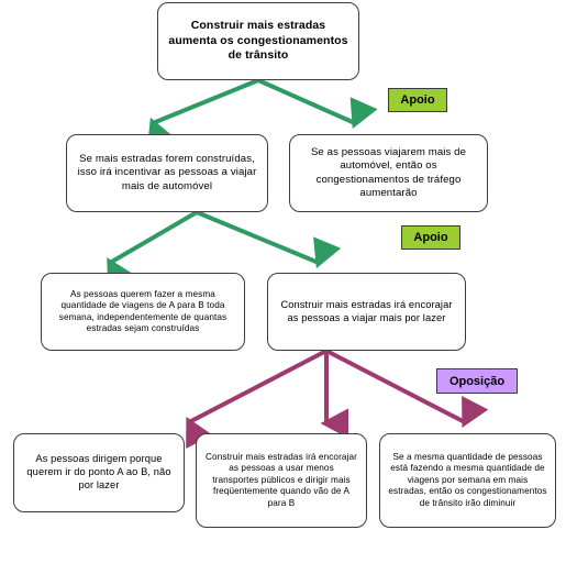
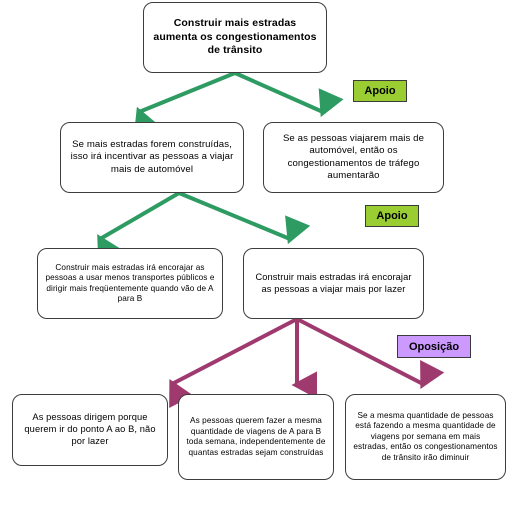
  Construir mais estradas aumenta os congestionamentos de trânsito
  Se mais estradas forem construídas, isso irá incentivar as pessoas a viajar mais de automóvel
  Se as pessoas viajarem mais de automóvel, então os congestionamentos de tráfego aumentarão
- As pessoas querem fazer a mesma quantidade de viagens de A para B toda semana, independentemente de quantas estradas sejam construídas
+ Construir mais estradas irá encorajar as pessoas a usar menos transportes públicos e dirigir mais freqüentemente quando vão de A para B
  Construir mais estradas irá encorajar as pessoas a viajar mais por lazer
  As pessoas dirigem porque querem ir do ponto A ao B, não por lazer
- Construir mais estradas irá encorajar as pessoas a usar menos transportes públicos e dirigir mais freqüentemente quando vão de A para B
+ As pessoas querem fazer a mesma quantidade de viagens de A para B toda semana, independentemente de quantas estradas sejam construídas
  Se a mesma quantidade de pessoas está fazendo a mesma quantidade de viagens por semana em mais estradas, então os congestionamentos de trânsito irão diminuir
  Apoio
  Apoio
  Oposição
